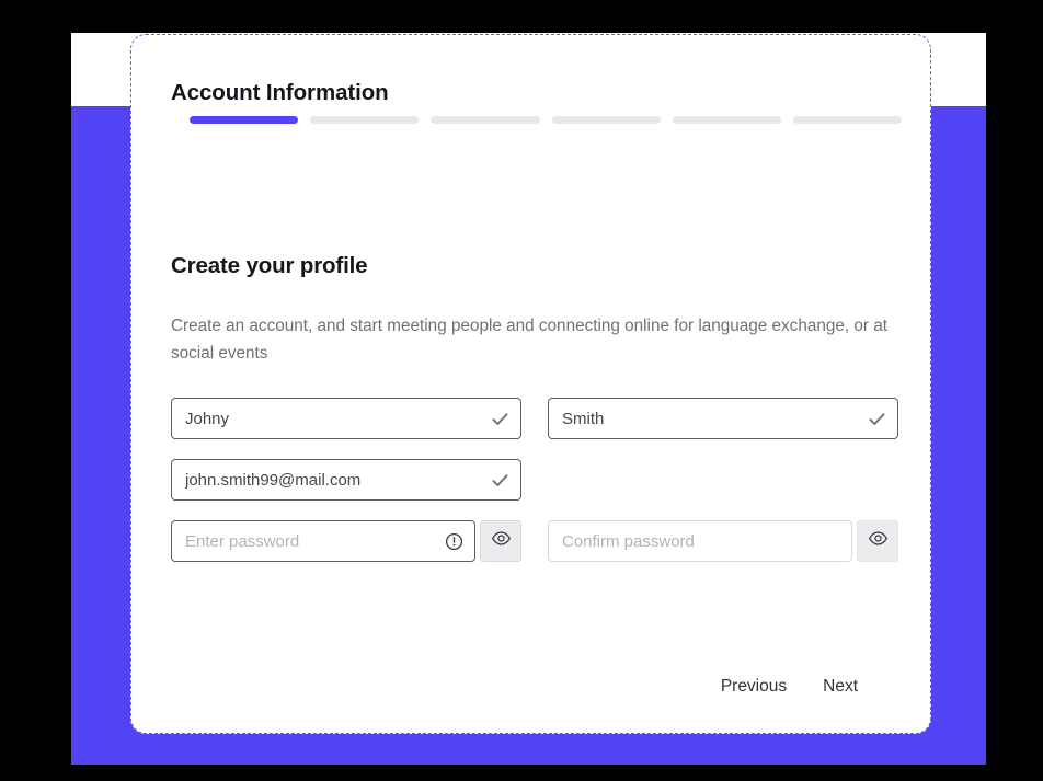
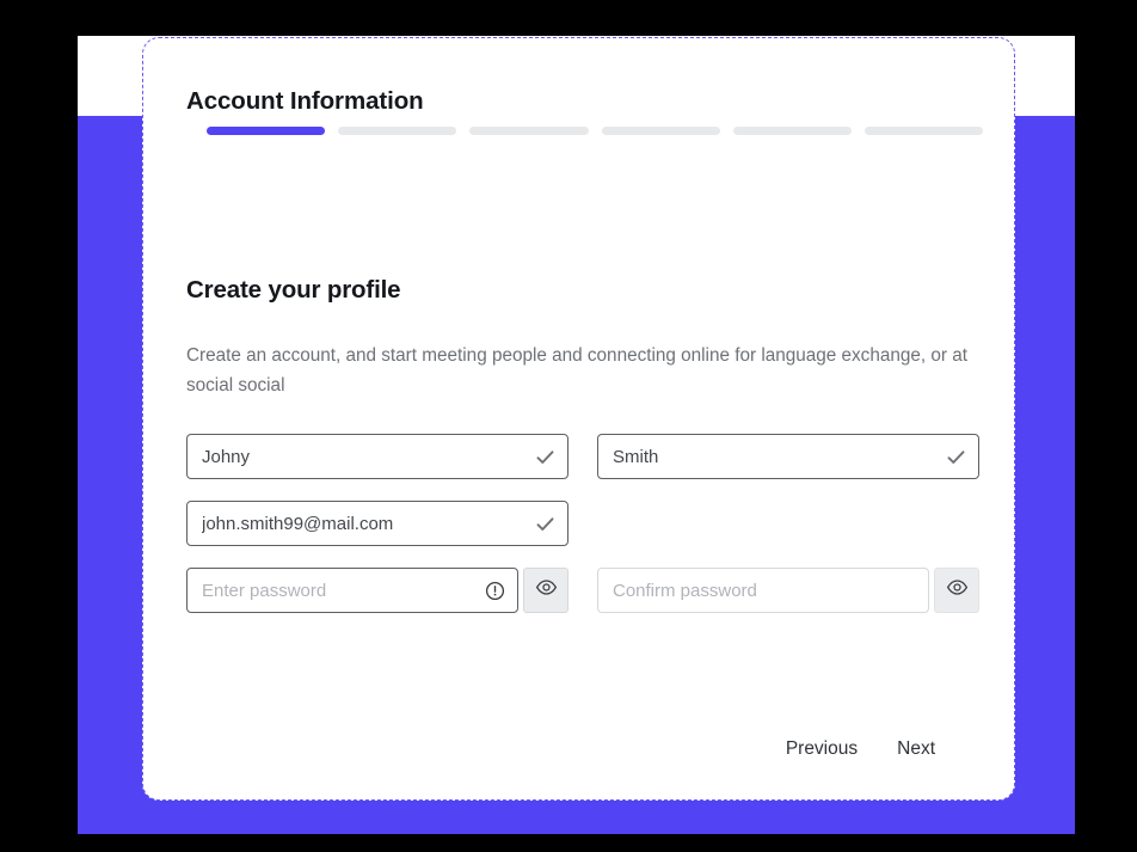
  Account Information
  Create your profile
- Create an account, and start meeting people and connecting online for language exchange, or at social events
+ Create an account, and start meeting people and connecting online for language exchange, or at social social
  Johny
  Smith
  john.smith99@mail.com
  Enter password
  Confirm password
  Previous
  Next
